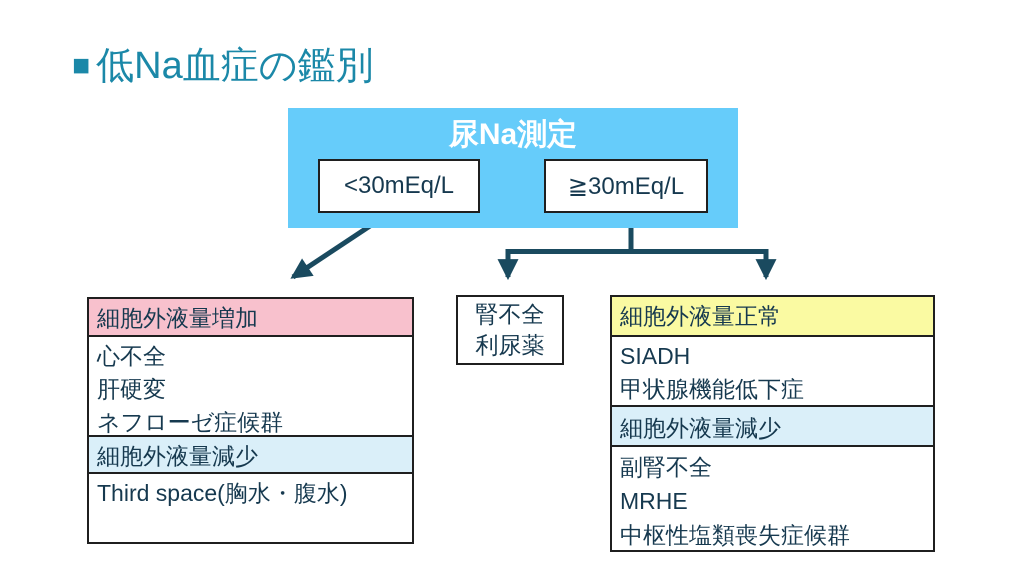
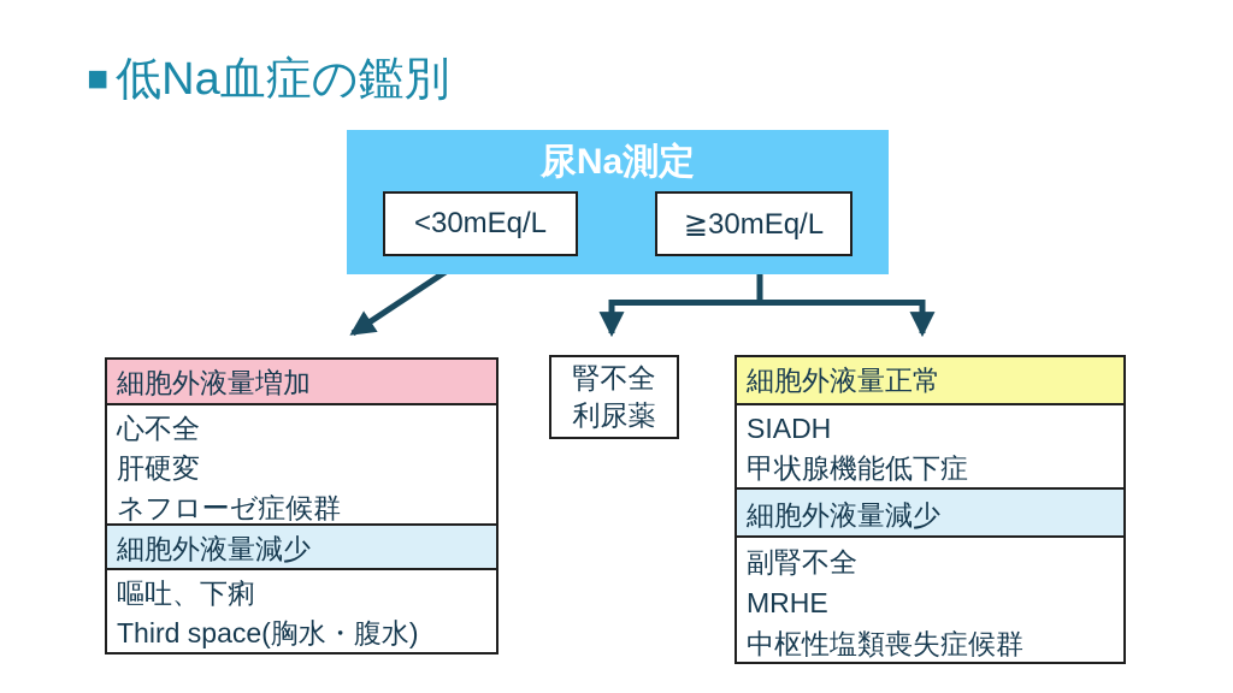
  ■
  低Na血症の鑑別
  尿Na測定
  <30mEq/L
  ≧30mEq/L
  細胞外液量増加
  心不全
  肝硬変
  ネフローゼ症候群
  細胞外液量減少
+ 嘔吐、下痢
  Third space(胸水・腹水)
  腎不全
  利尿薬
  細胞外液量正常
  SIADH
  甲状腺機能低下症
  細胞外液量減少
  副腎不全
  MRHE
  中枢性塩類喪失症候群
